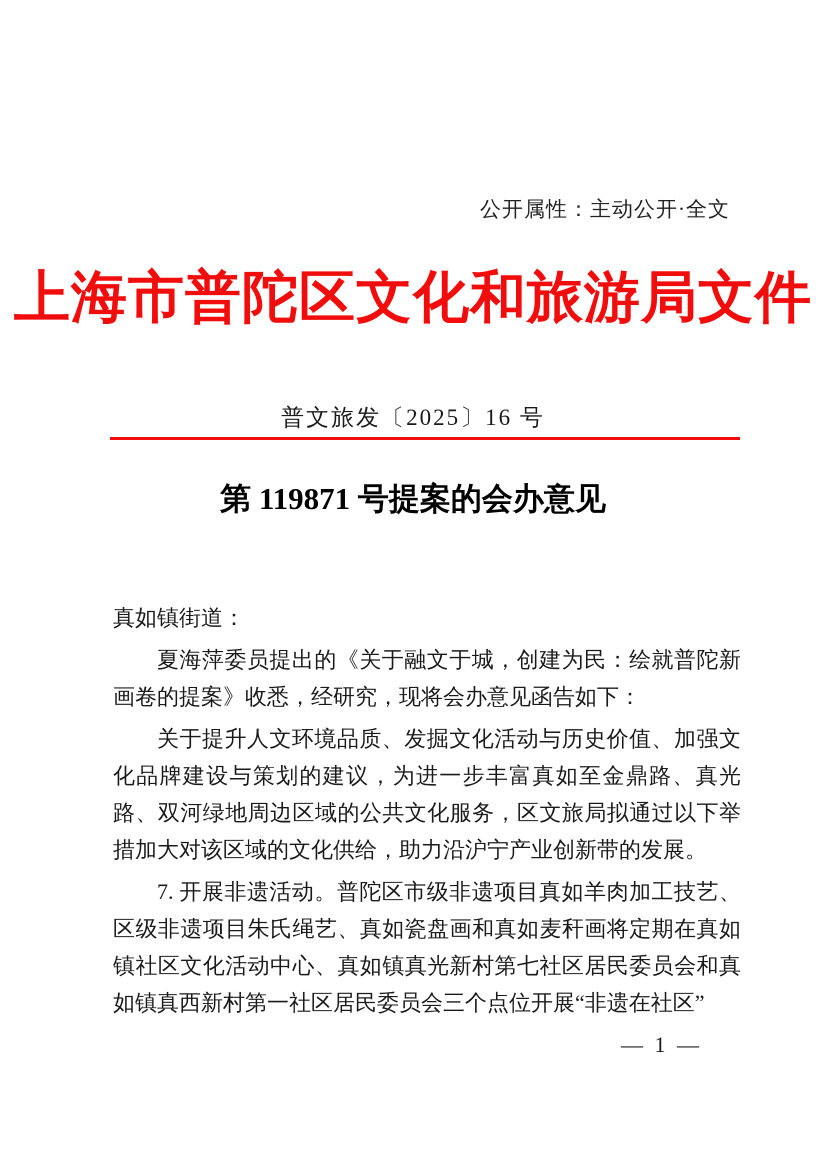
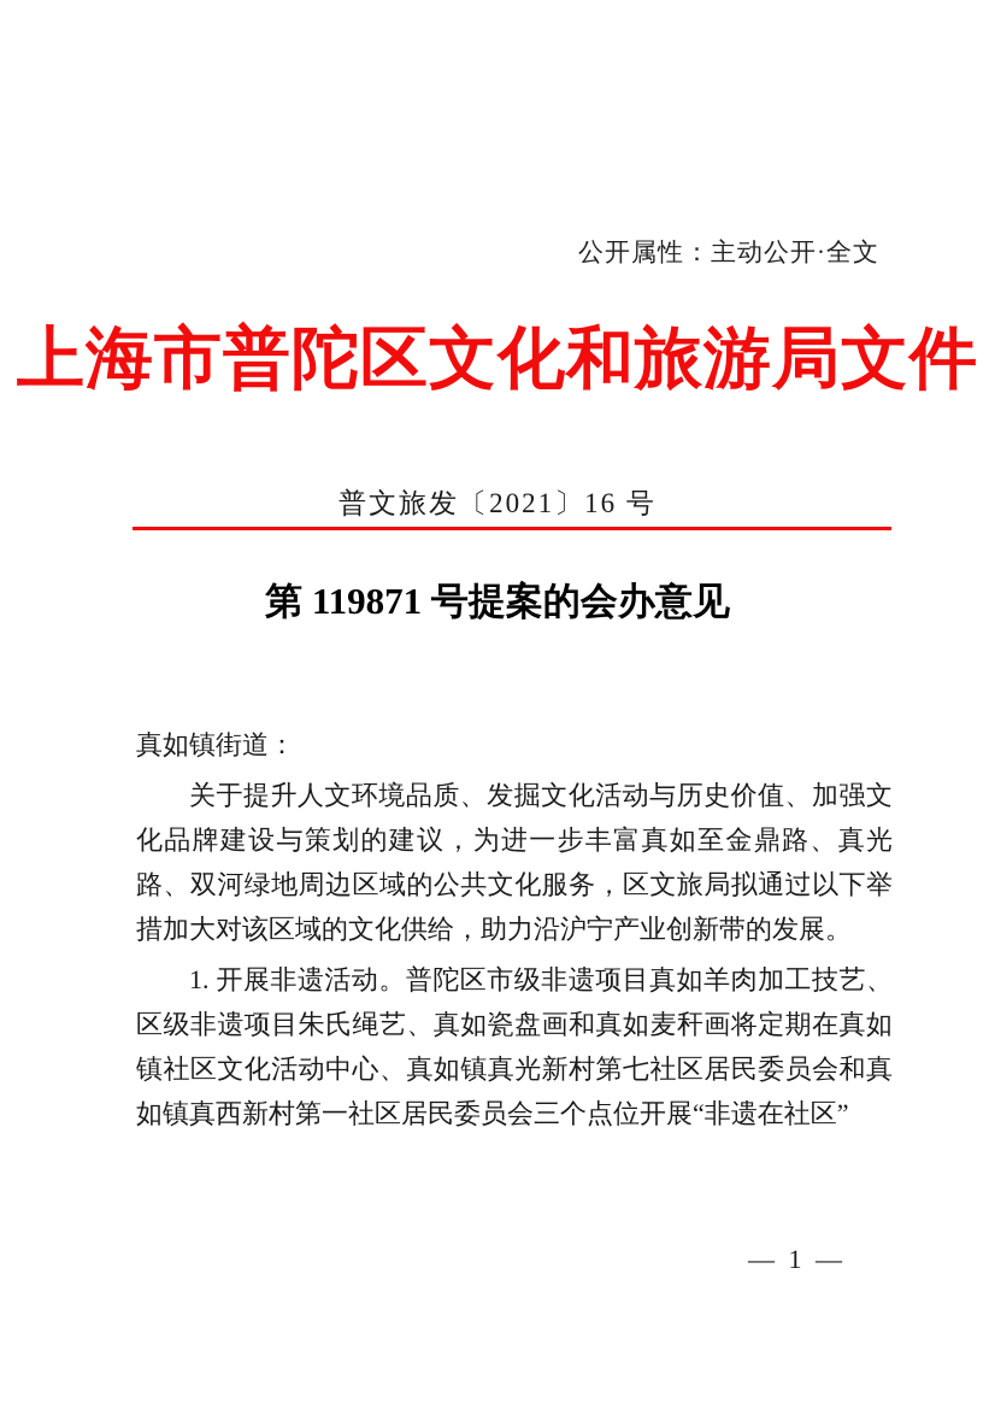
  公开属性：主动公开·全文
  上海市普陀区文化和旅游局文件
- 普文旅发〔2025〕16 号
+ 普文旅发〔2021〕16 号
  第 119871 号提案的会办意见
  真如镇街道：
- 夏海萍委员提出的《关于融文于城，创建为民：绘就普陀新画卷的提案》收悉，经研究，现将会办意见函告如下：
  关于提升人文环境品质、发掘文化活动与历史价值、加强文化品牌建设与策划的建议，为进一步丰富真如至金鼎路、真光路、双河绿地周边区域的公共文化服务，区文旅局拟通过以下举措加大对该区域的文化供给，助力沿沪宁产业创新带的发展。
- 7. 开展非遗活动。普陀区市级非遗项目真如羊肉加工技艺、区级非遗项目朱氏绳艺、真如瓷盘画和真如麦秆画将定期在真如镇社区文化活动中心、真如镇真光新村第七社区居民委员会和真如镇真西新村第一社区居民委员会三个点位开展“非遗在社区”
+ 1. 开展非遗活动。普陀区市级非遗项目真如羊肉加工技艺、区级非遗项目朱氏绳艺、真如瓷盘画和真如麦秆画将定期在真如镇社区文化活动中心、真如镇真光新村第七社区居民委员会和真如镇真西新村第一社区居民委员会三个点位开展“非遗在社区”
  — 1 —
